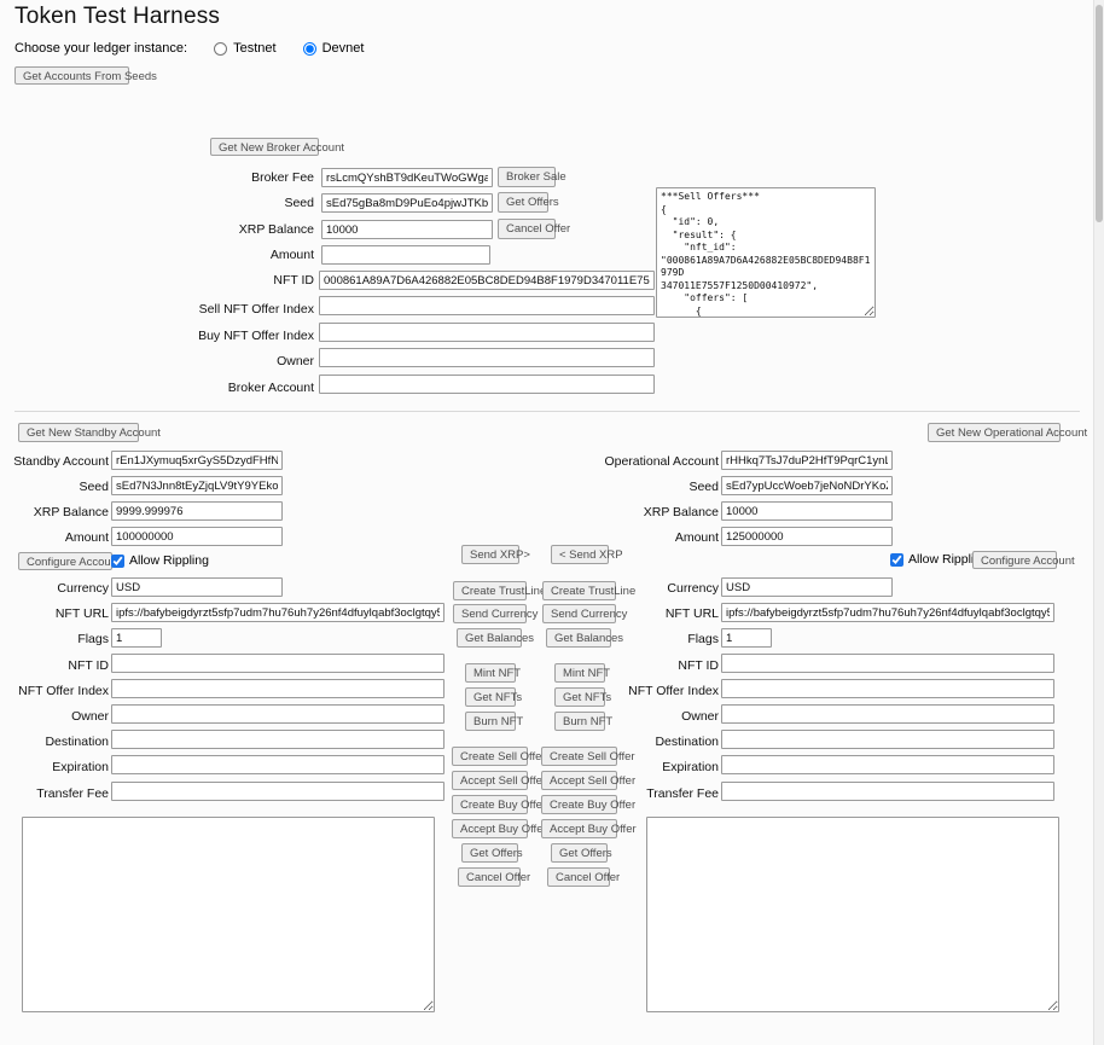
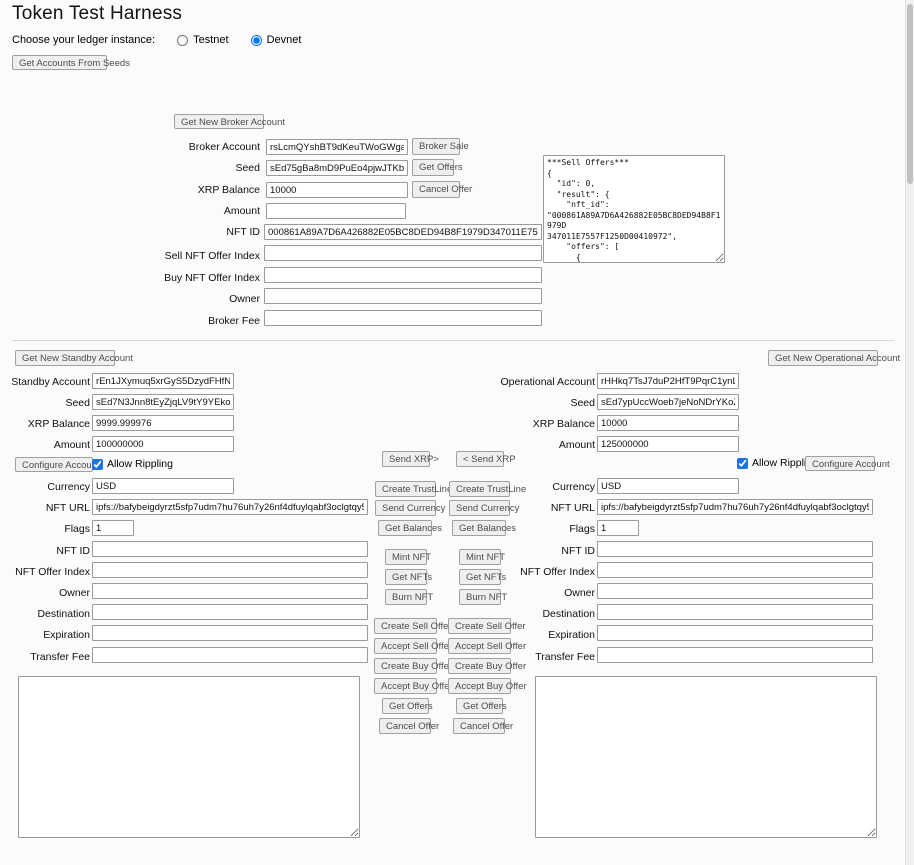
  Token Test Harness
  Choose your ledger instance:
  Testnet
  Devnet
  Get Accounts From Seeds
  Get New Broker Account
- Broker Fee
+ Broker Account
  Broker Sale
  Seed
  sEd75gBa8mD9PuEo4pjwJTKb
  Get Offers
  XRP Balance
  10000
  Cancel Offer
  Amount
  NFT ID
  000861A89A7D6A426882E05BC8DED94B8F1979D347011E75
  Sell NFT Offer Index
  Buy NFT Offer Index
  Owner
- Broker Account
+ Broker Fee
  ***Sell Offers***
  {
  "id": 0,
  "result": {
  "nft_id":
  Get New Standby Account
  Standby Account
  rEn1JXymuq5xrGyS5DzydFHfN
  Seed
  sEd7N3Jnn8tEyZjqLV9tY9YEko
  XRP Balance
  9999.999976
  Amount
  100000000
  Configure Account
  Allow Rippling
  Currency
  USD
  NFT URL
  ipfs://bafybeigdyrzt5sfp7udm7hu76uh7y26nf4dfuylqabf3oclgtqy
  Flags
  1
  NFT ID
  NFT Offer Index
  Owner
  Destination
  Expiration
  Transfer Fee
  Get New Operational Account
  Operational Account
  rHHkq7TsJ7duP2HfT9PqrC1yn
  Seed
  sEd7ypUccWoeb7jeNoNDrYKo
  XRP Balance
  10000
  Amount
  125000000
  Allow Rippl
  Configure Account
  Currency
  USD
  NFT URL
  ipfs://bafybeigdyrzt5sfp7udm7hu76uh7y26nf4dfuylqabf3oclgtqy
  Flags
  1
  NFT ID
  NFT Offer Index
  Owner
  Destination
  Expiration
  Transfer Fee
  Send XRP>
  Create TrustLin
  Send Currency
  Get Balances
  Mint NFT
  Get NFTs
  Burn NFT
  Create Sell Offe
  Accept Sell Offe
  Create Buy Offe
  Accept Buy Offe
  Get Offers
  Cancel Offer
  < Send XRP
  Create TrustLine
  Send Currency
  Get Balances
  Mint NFT
  Get NFTs
  Burn NFT
  Create Sell Offer
  Accept Sell Offer
  Create Buy Offer
  Accept Buy Offer
  Get Offers
  Cancel Offer
